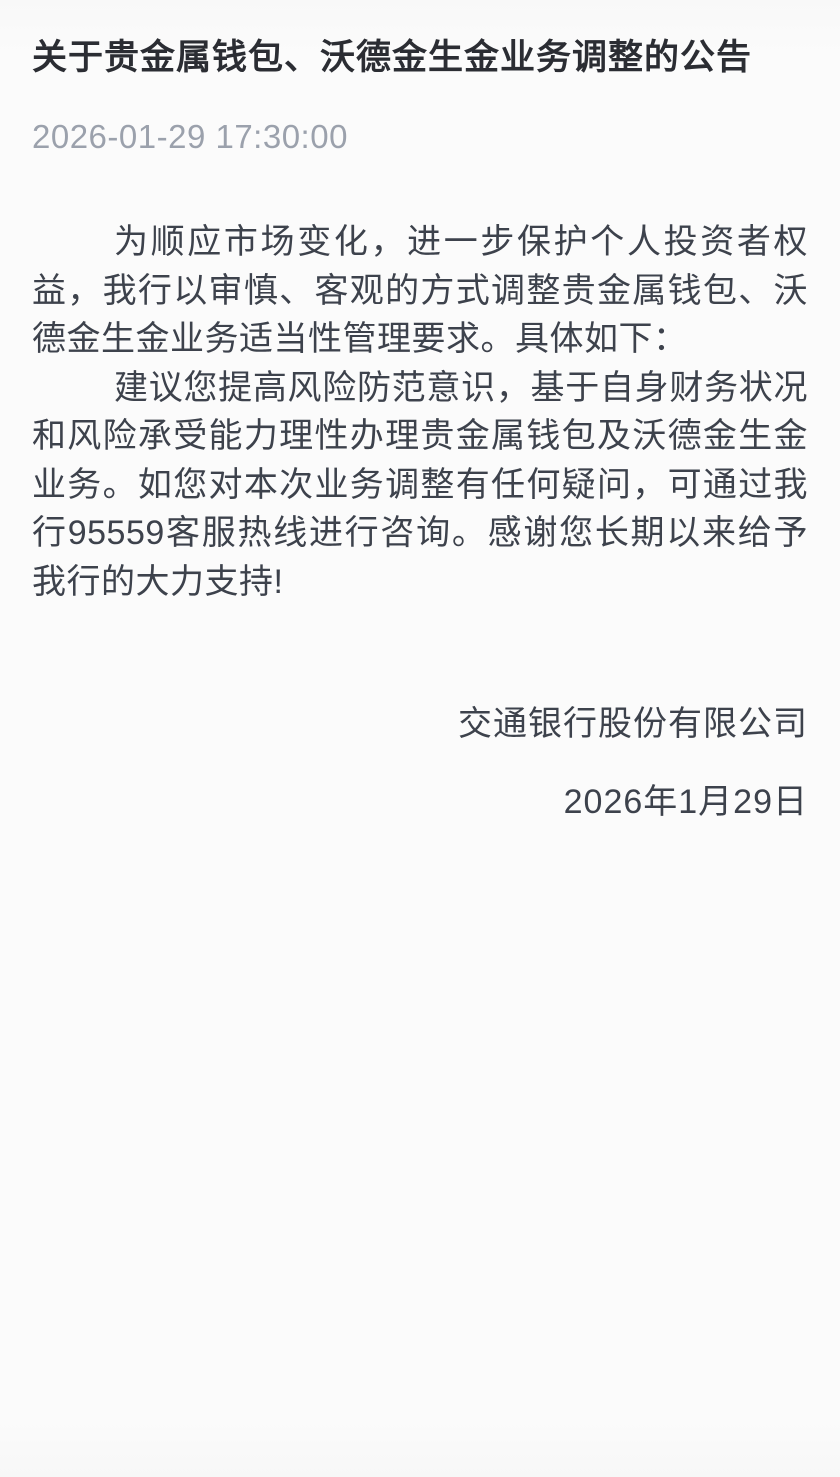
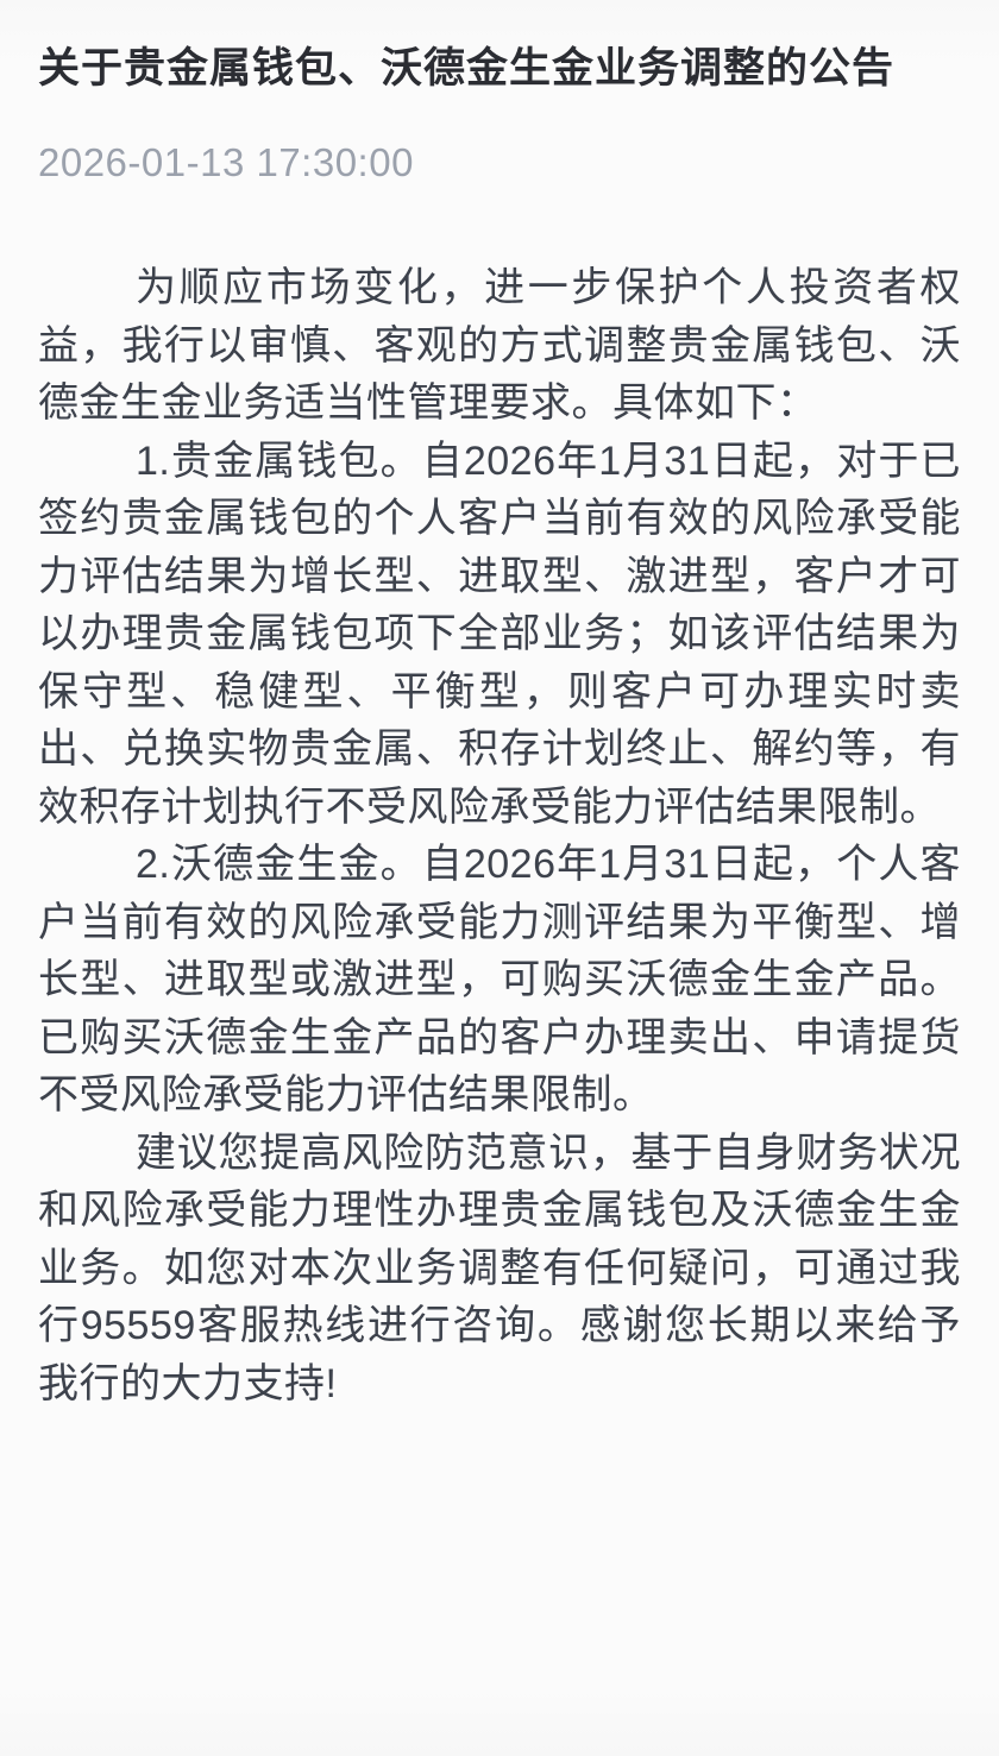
  关于贵金属钱包、沃德金生金业务调整的公告
- 2026-01-29 17:30:00
+ 2026-01-13 17:30:00
  为顺应市场变化，进一步保护个人投资者权益，我行以审慎、客观的方式调整贵金属钱包、沃德金生金业务适当性管理要求。具体如下：
+ 1.贵金属钱包。自2026年1月31日起，对于已签约贵金属钱包的个人客户当前有效的风险承受能力评估结果为增长型、进取型、激进型，客户才可以办理贵金属钱包项下全部业务；如该评估结果为保守型、稳健型、平衡型，则客户可办理实时卖出、兑换实物贵金属、积存计划终止、解约等，有效积存计划执行不受风险承受能力评估结果限制。
+ 2.沃德金生金。自2026年1月31日起，个人客户当前有效的风险承受能力测评结果为平衡型、增长型、进取型或激进型，可购买沃德金生金产品。已购买沃德金生金产品的客户办理卖出、申请提货不受风险承受能力评估结果限制。
  建议您提高风险防范意识，基于自身财务状况和风险承受能力理性办理贵金属钱包及沃德金生金业务。如您对本次业务调整有任何疑问，可通过我行95559客服热线进行咨询。感谢您长期以来给予我行的大力支持!
- 交通银行股份有限公司
- 2026年1月29日
